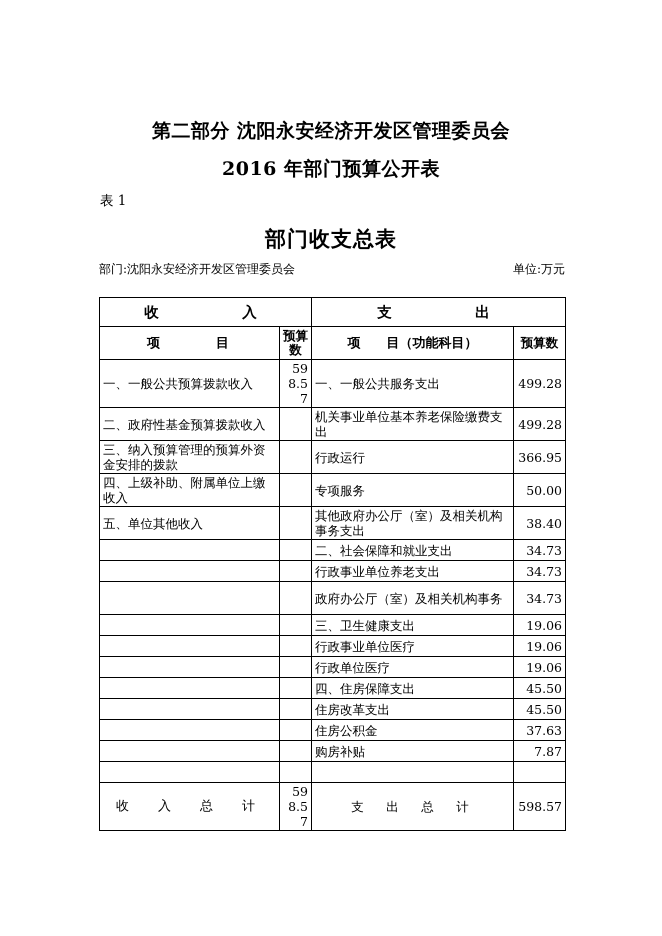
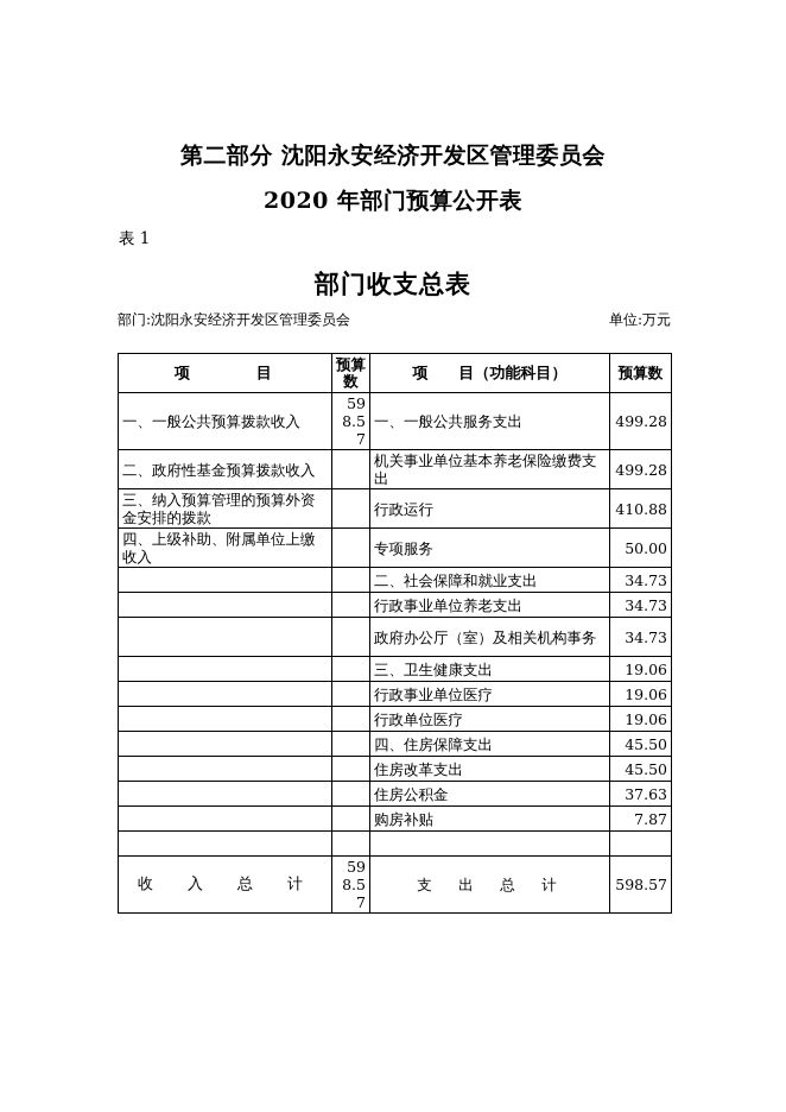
  第二部分 沈阳永安经济开发区管理委员会
- 2016 年部门预算公开表
+ 2020 年部门预算公开表
  表 1
  部门收支总表
  部门:沈阳永安经济开发区管理委员会
  单位:万元
- 收 入	支 出
  项 目	预算数	项 目（功能科目）	预算数
  一、一般公共预算拨款收入	598.57	一、一般公共服务支出	499.28
  二、政府性基金预算拨款收入		机关事业单位基本养老保险缴费支出	499.28
- 三、纳入预算管理的预算外资金安排的拨款		行政运行	366.95
+ 三、纳入预算管理的预算外资金安排的拨款		行政运行	410.88
  四、上级补助、附属单位上缴收入		专项服务	50.00
- 五、单位其他收入		其他政府办公厅（室）及相关机构事务支出	38.40
  		二、社会保障和就业支出	34.73
  		行政事业单位养老支出	34.73
  		政府办公厅（室）及相关机构事务	34.73
  		三、卫生健康支出	19.06
  		行政事业单位医疗	19.06
  		行政单位医疗	19.06
  		四、住房保障支出	45.50
  		住房改革支出	45.50
  		住房公积金	37.63
  		购房补贴	7.87
  收 入 总 计	598.57	支 出 总 计	598.57
